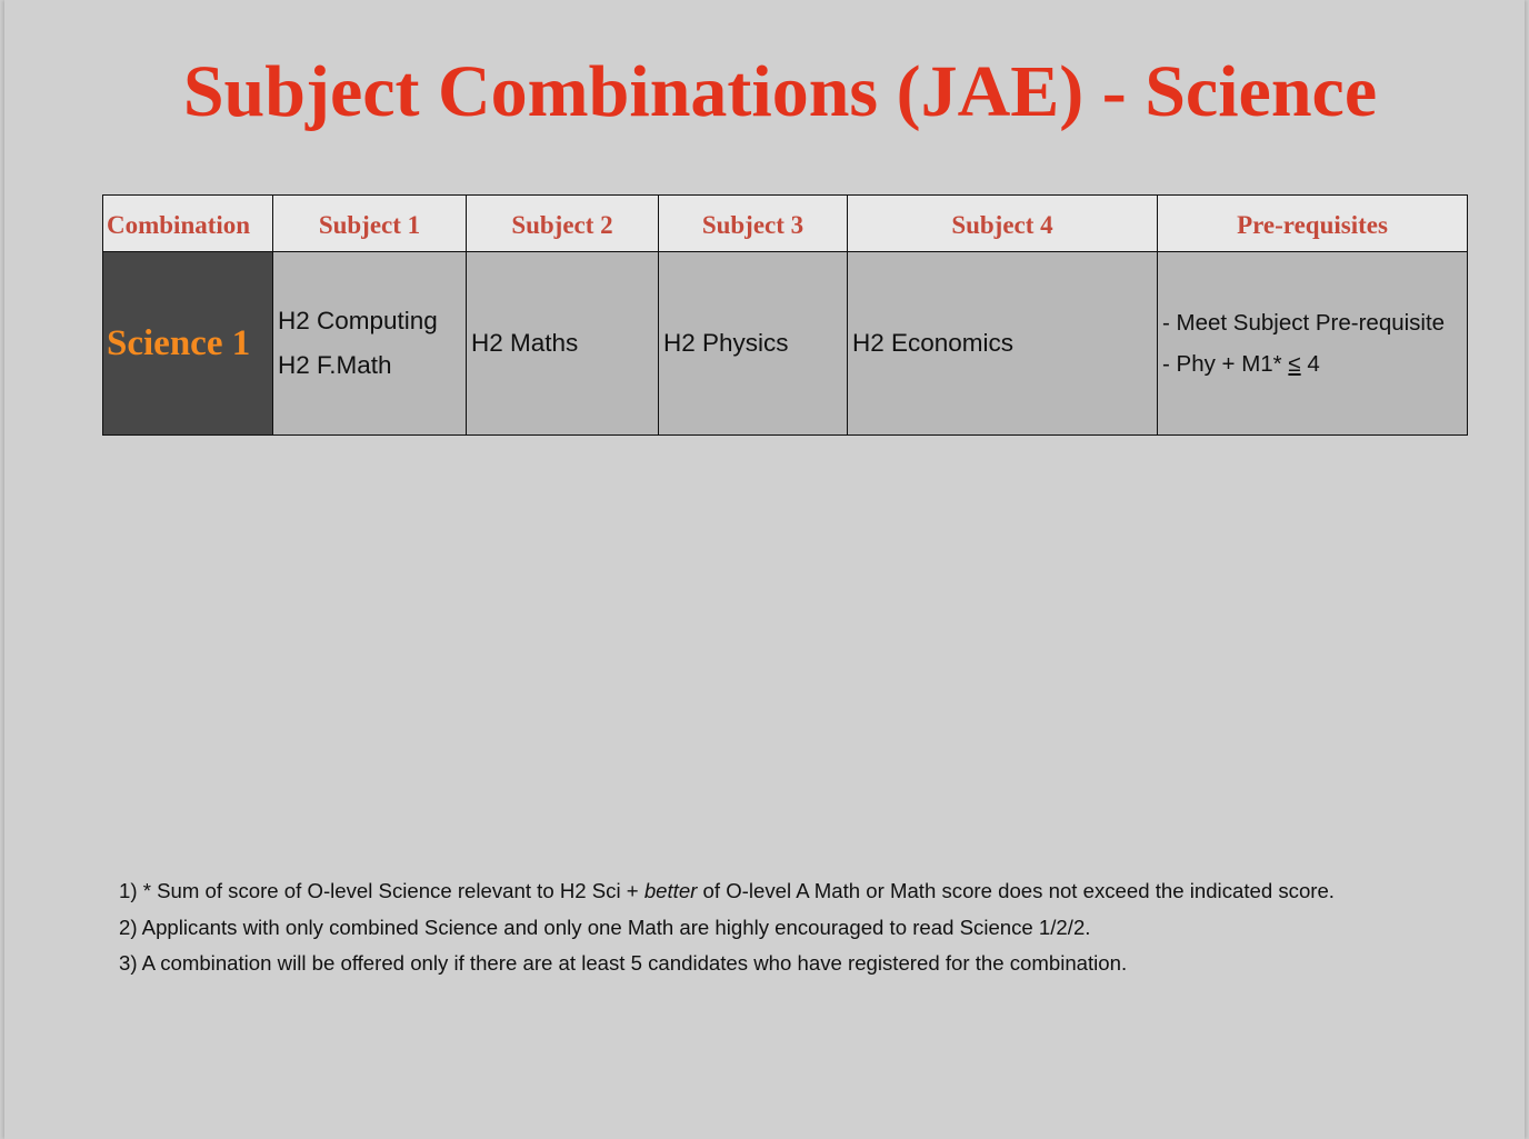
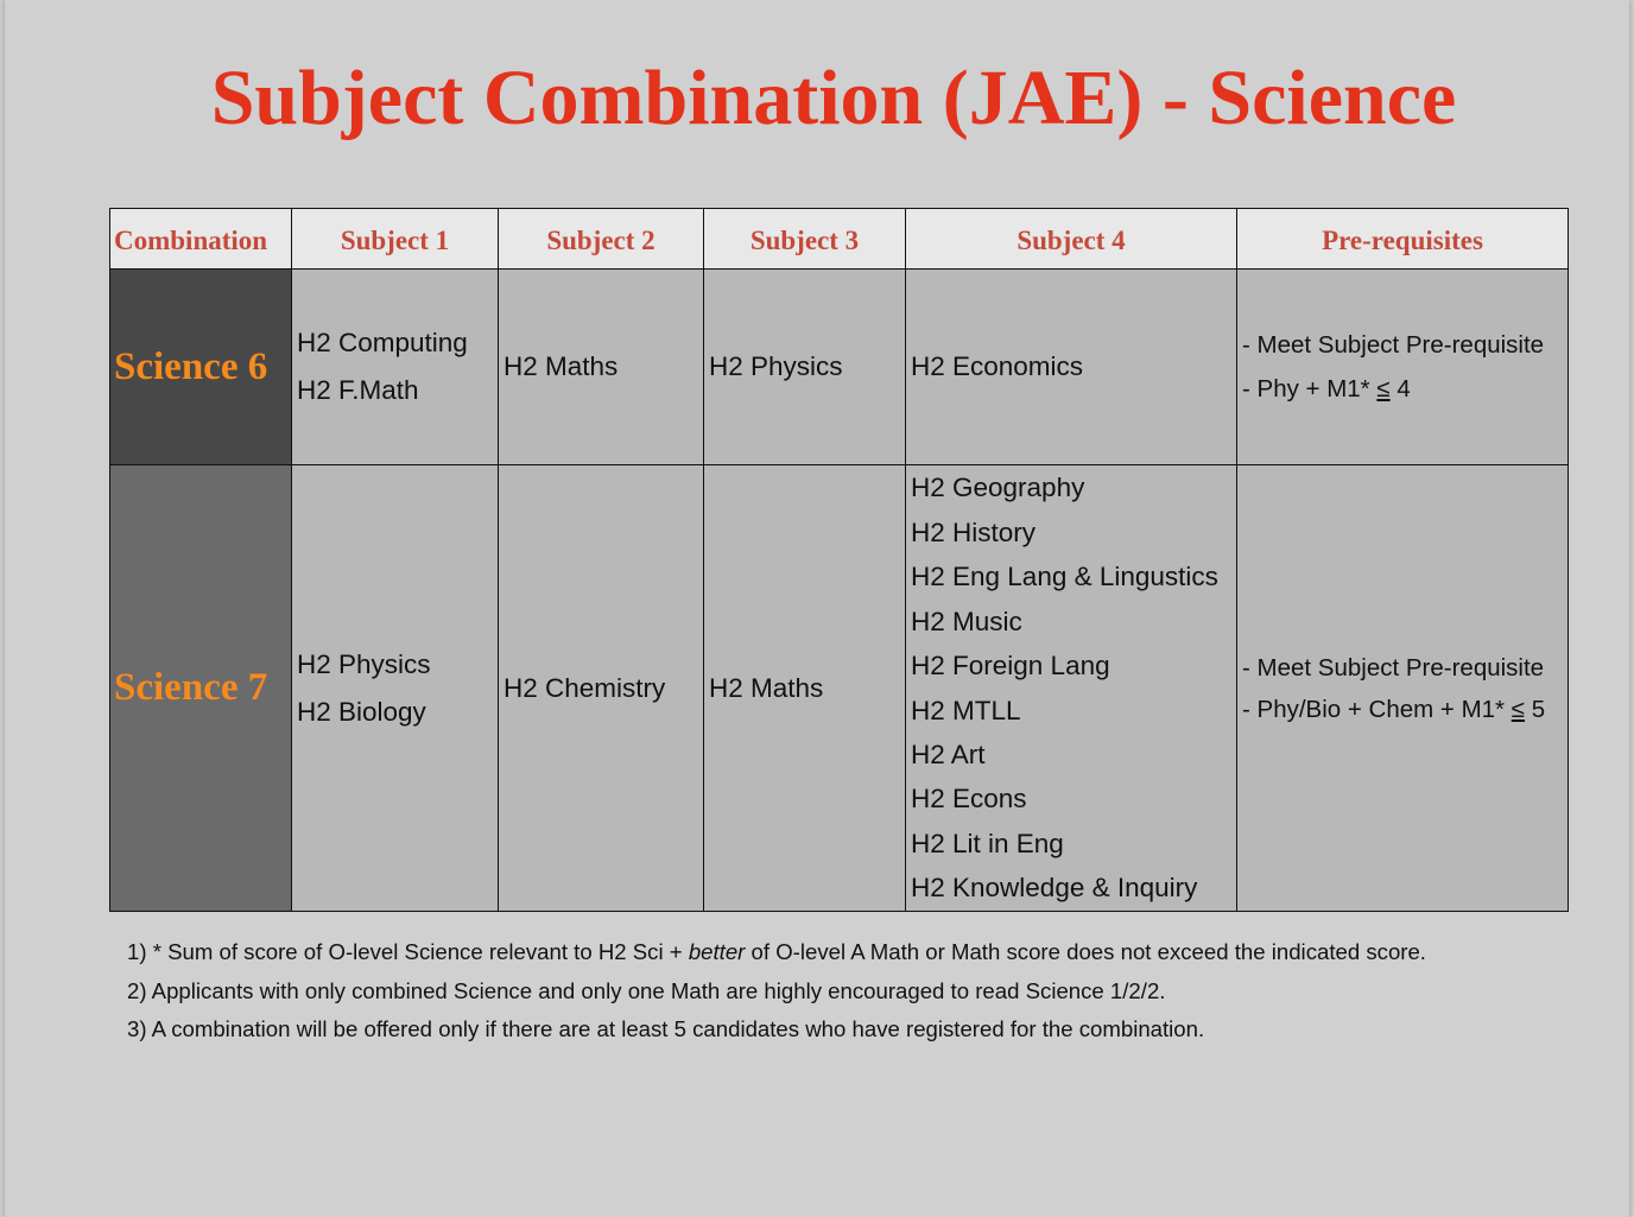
- Subject Combinations (JAE) - Science
+ Subject Combination (JAE) - Science
  Combination	Subject 1	Subject 2	Subject 3	Subject 4	Pre-requisites
- Science 1	H2 Computing H2 F.Math	H2 Maths	H2 Physics	H2 Economics	- Meet Subject Pre-requisite - Phy + M1* ≤ 4
+ Science 6	H2 Computing H2 F.Math	H2 Maths	H2 Physics	H2 Economics	- Meet Subject Pre-requisite - Phy + M1* ≤ 4
+ Science 7	H2 Physics H2 Biology	H2 Chemistry	H2 Maths	H2 Geography H2 History H2 Eng Lang & Lingustics H2 Music H2 Foreign Lang H2 MTLL H2 Art H2 Econs H2 Lit in Eng H2 Knowledge & Inquiry	- Meet Subject Pre-requisite - Phy/Bio + Chem + M1* ≤ 5
  1) * Sum of score of O-level Science relevant to H2 Sci + better of O-level A Math or Math score does not exceed the indicated score.
  2) Applicants with only combined Science and only one Math are highly encouraged to read Science 1/2/2.
  3) A combination will be offered only if there are at least 5 candidates who have registered for the combination.
